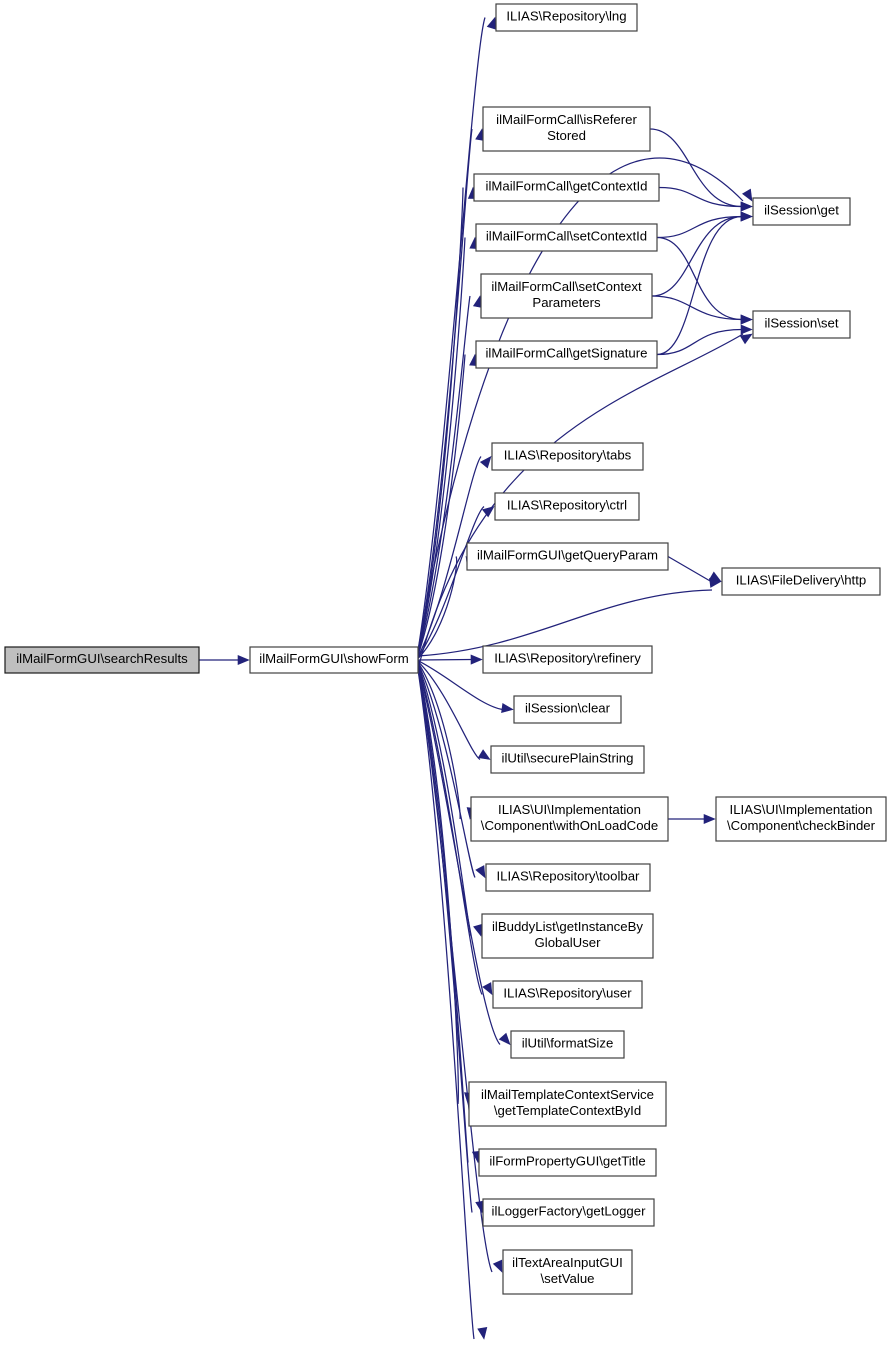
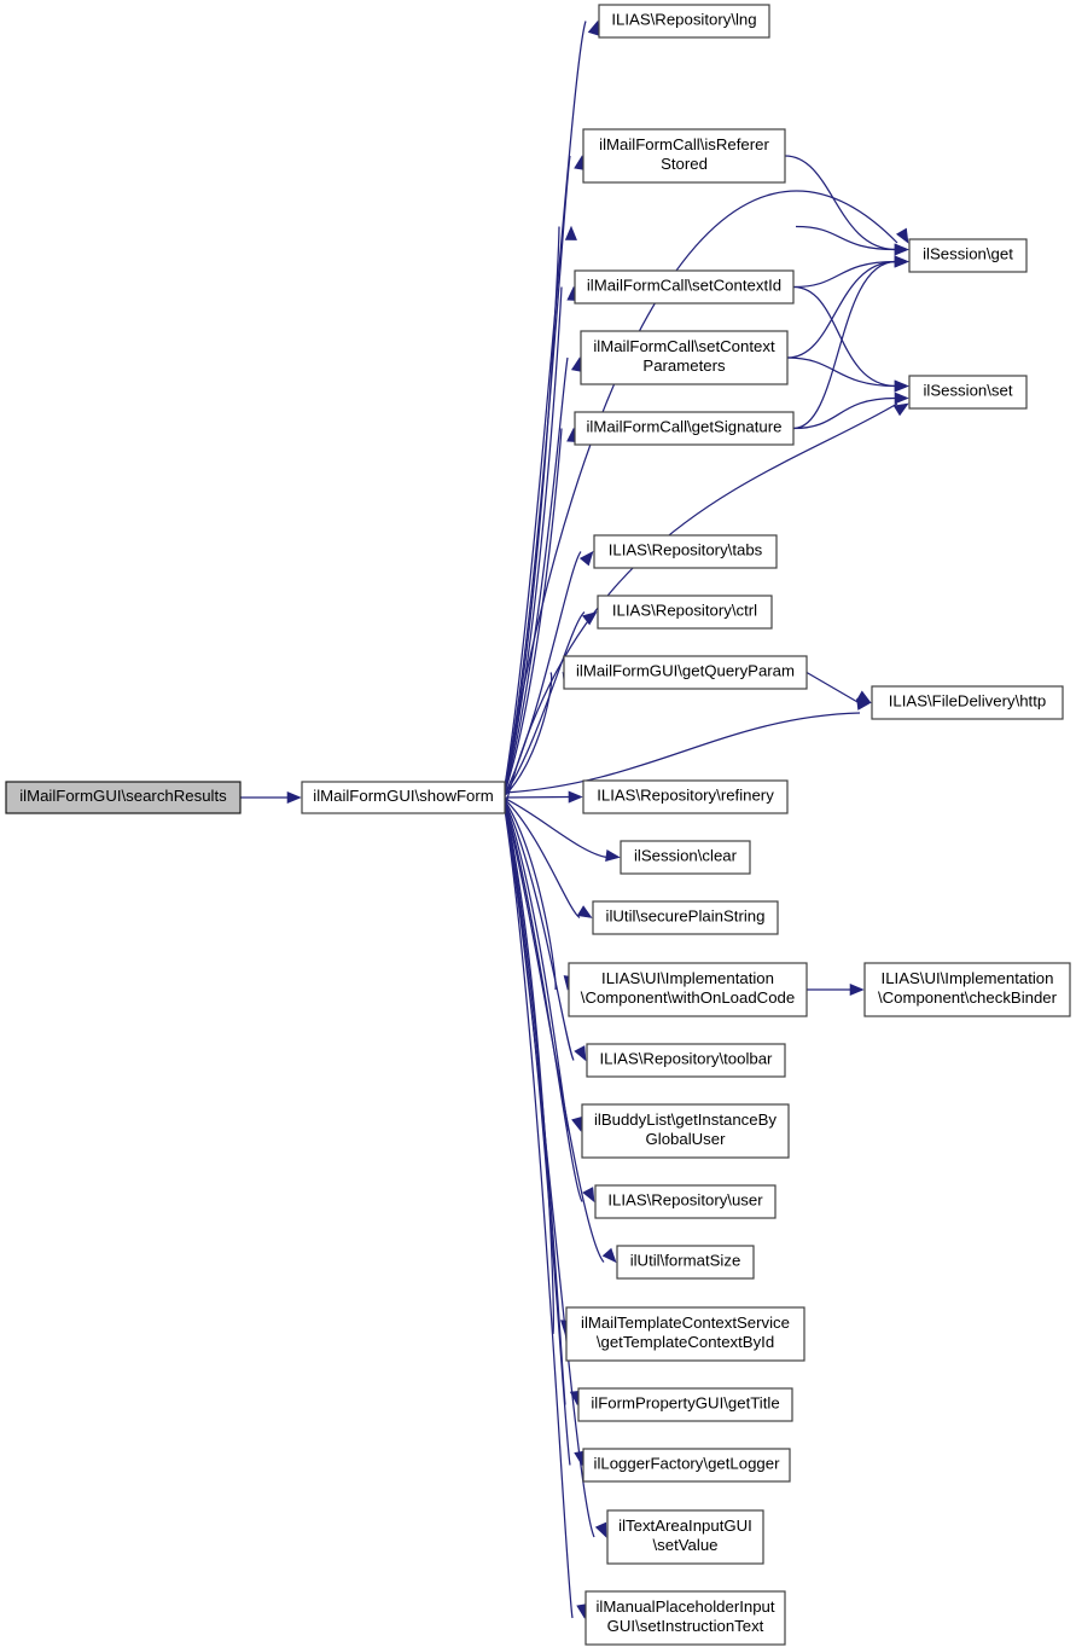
  ilMailFormGUI\searchResults
  ilMailFormGUI\showForm
  ILIAS\Repository\lng
  ilMailFormCall\isReferer Stored
- ilMailFormCall\getContextId
  ilMailFormCall\setContextId
  ilMailFormCall\setContext Parameters
  ilMailFormCall\getSignature
  ilSession\get
  ilSession\set
  ILIAS\Repository\tabs
  ILIAS\Repository\ctrl
  ilMailFormGUI\getQueryParam
  ILIAS\FileDelivery\http
  ILIAS\Repository\refinery
  ilSession\clear
  ilUtil\securePlainString
  ILIAS\UI\Implementation \Component\withOnLoadCode
  ILIAS\UI\Implementation \Component\checkBinder
  ILIAS\Repository\toolbar
  ilBuddyList\getInstanceBy GlobalUser
  ILIAS\Repository\user
  ilUtil\formatSize
  ilMailTemplateContextService \getTemplateContextById
  ilFormPropertyGUI\getTitle
  ilLoggerFactory\getLogger
  ilTextAreaInputGUI \setValue
+ ilManualPlaceholderInput GUI\setInstructionText
